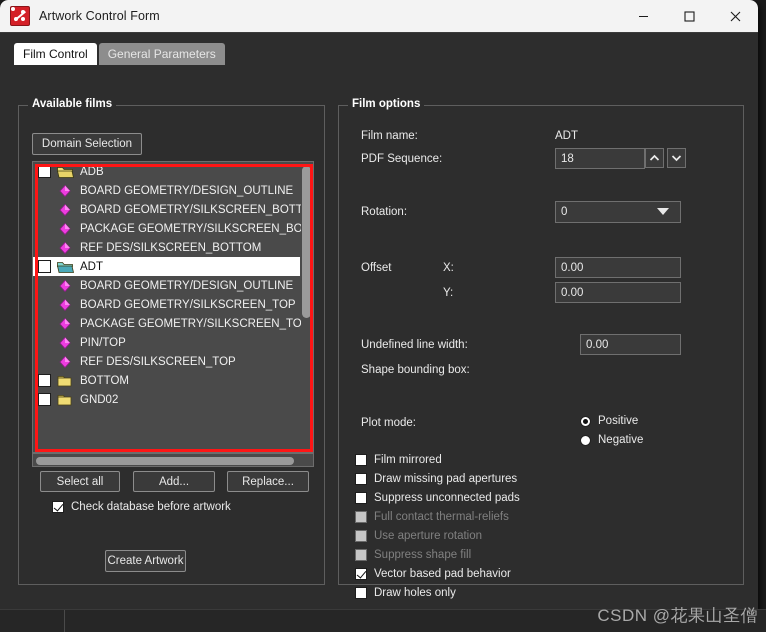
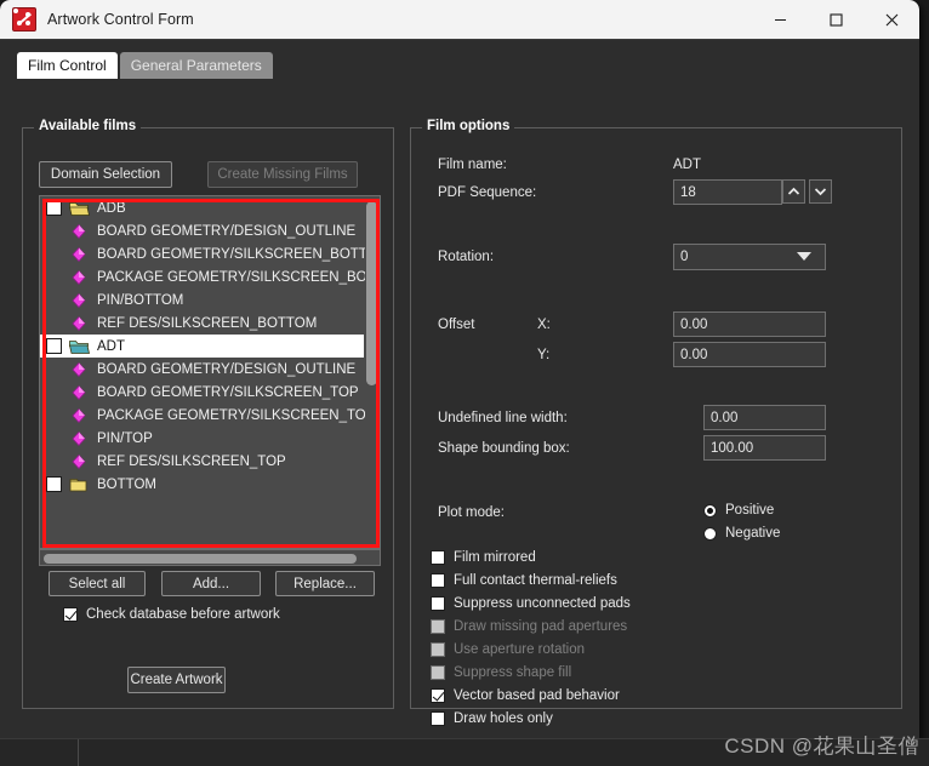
  Artwork Control Form
  Film Control
  General Parameters
  Available films
  Domain Selection
+ Create Missing Films
  ADB
  BOARD GEOMETRY/DESIGN_OUTLINE
  BOARD GEOMETRY/SILKSCREEN_BOTT
  PACKAGE GEOMETRY/SILKSCREEN_BO
+ PIN/BOTTOM
  REF DES/SILKSCREEN_BOTTOM
  ADT
  BOARD GEOMETRY/DESIGN_OUTLINE
  BOARD GEOMETRY/SILKSCREEN_TOP
  PACKAGE GEOMETRY/SILKSCREEN_TO
  PIN/TOP
  REF DES/SILKSCREEN_TOP
  BOTTOM
- GND02
  Select all
  Add...
  Replace...
  Check database before artwork
  Create Artwork
  Film options
  Film name:
  ADT
  PDF Sequence:
  18
  Rotation:
  0
  Offset
  X:
  0.00
  Y:
  0.00
  Undefined line width:
  0.00
  Shape bounding box:
+ 100.00
  Plot mode:
  Positive
  Negative
  Film mirrored
- Draw missing pad apertures
+ Full contact thermal-reliefs
  Suppress unconnected pads
- Full contact thermal-reliefs
+ Draw missing pad apertures
  Use aperture rotation
  Suppress shape fill
  Vector based pad behavior
  Draw holes only
  CSDN @花果山圣僧
